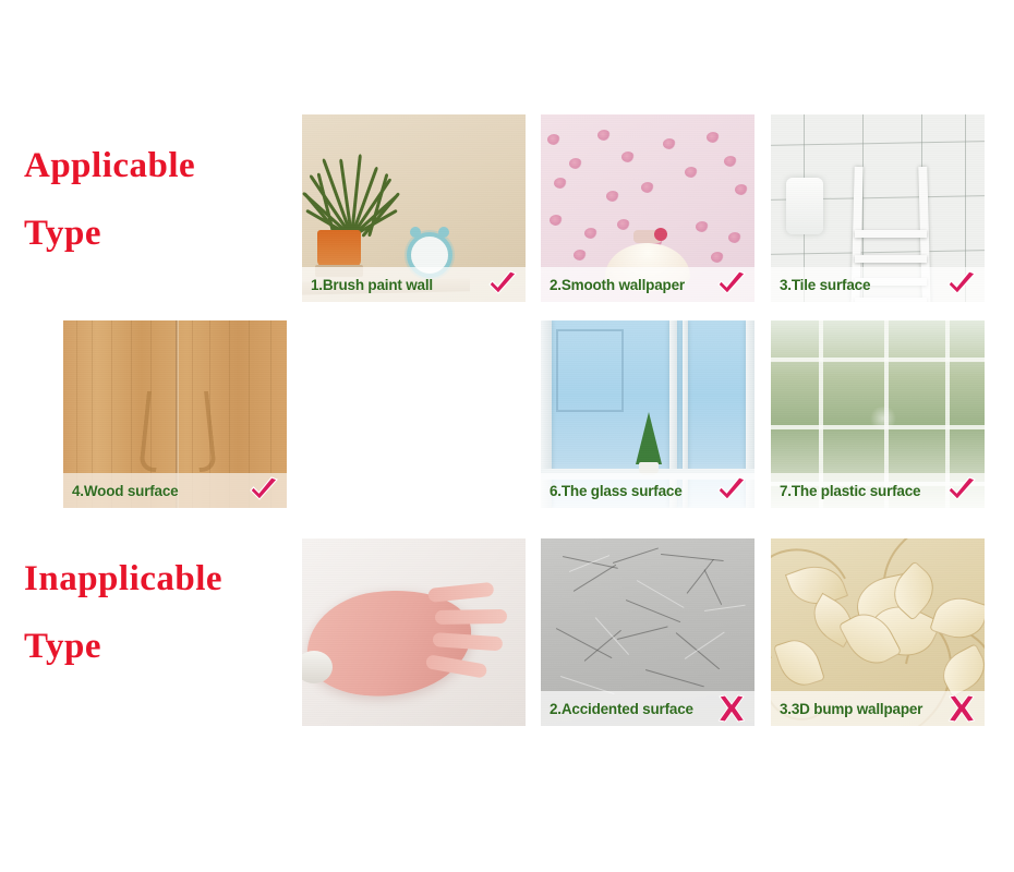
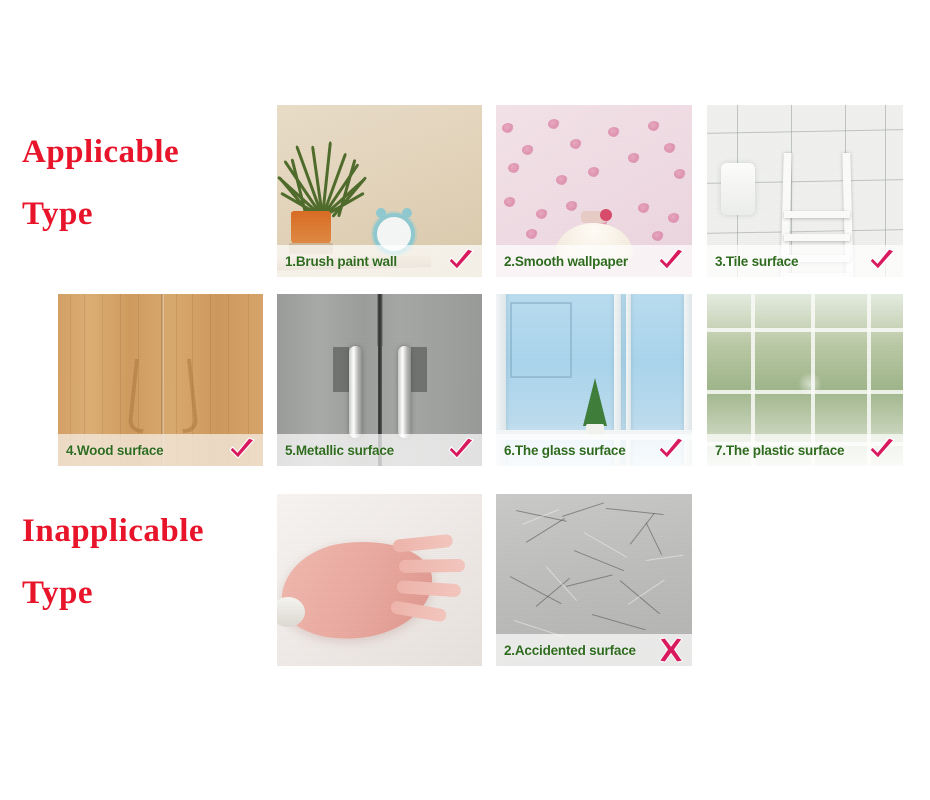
  Applicable
  Type
  Inapplicable
  Type
  1.Brush paint wall
  2.Smooth wallpaper
  3.Tile surface
  4.Wood surface
+ 5.Metallic surface
  6.The glass surface
  7.The plastic surface
  2.Accidented surface
- 3.3D bump wallpaper
